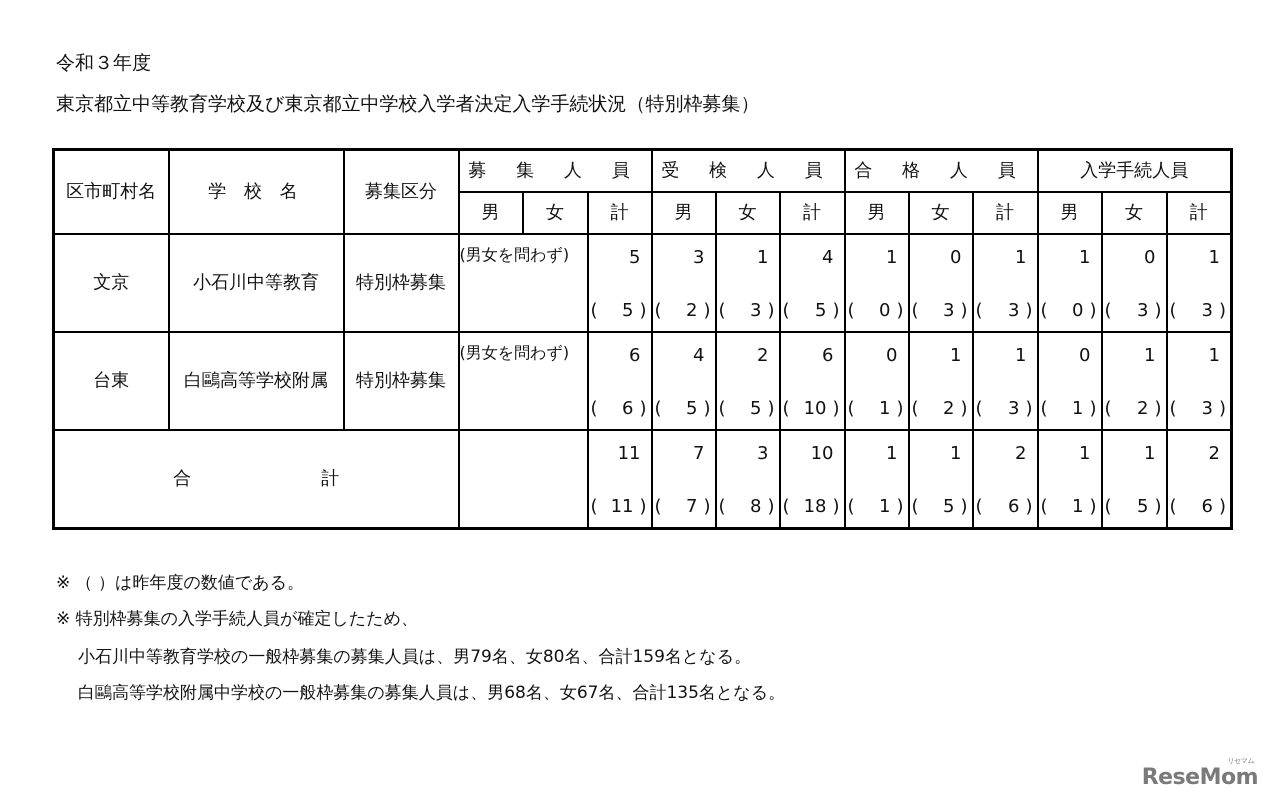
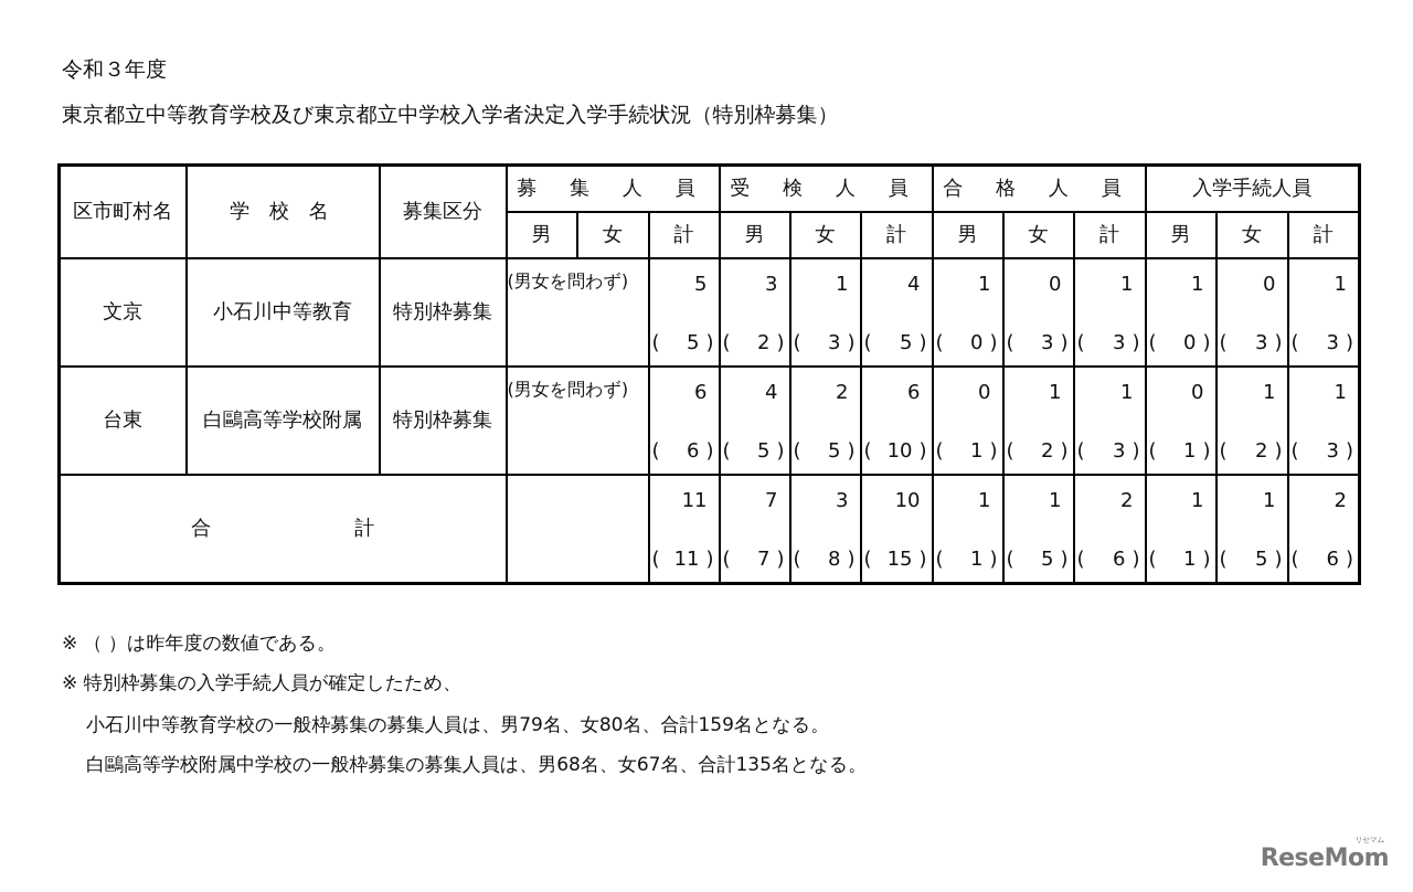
  令和３年度
  東京都立中等教育学校及び東京都立中学校入学者決定入学手続状況（特別枠募集）
  区市町村名	学 校 名	募集区分	募 集 人 員	受 検 人 員	合 格 人 員	入学手続人員
  男	女	計	男	女	計	男	女	計	男	女	計
  文京	小石川中等教育	特別枠募集	(男女を問わず)	5( 5 )	3( 2 )	1( 3 )	4( 5 )	1( 0 )	0( 3 )	1( 3 )	1( 0 )	0( 3 )	1( 3 )
  台東	白鷗高等学校附属	特別枠募集	(男女を問わず)	6( 6 )	4( 5 )	2( 5 )	6( 10 )	0( 1 )	1( 2 )	1( 3 )	0( 1 )	1( 2 )	1( 3 )
- 合 計		11( 11 )	7( 7 )	3( 8 )	10( 18 )	1( 1 )	1( 5 )	2( 6 )	1( 1 )	1( 5 )	2( 6 )
+ 合 計		11( 11 )	7( 7 )	3( 8 )	10( 15 )	1( 1 )	1( 5 )	2( 6 )	1( 1 )	1( 5 )	2( 6 )
  ※ （ ）は昨年度の数値である。
  ※ 特別枠募集の入学手続人員が確定したため、
  小石川中等教育学校の一般枠募集の募集人員は、男79名、女80名、合計159名となる。
  白鷗高等学校附属中学校の一般枠募集の募集人員は、男68名、女67名、合計135名となる。
  リセマム
  ReseMom
